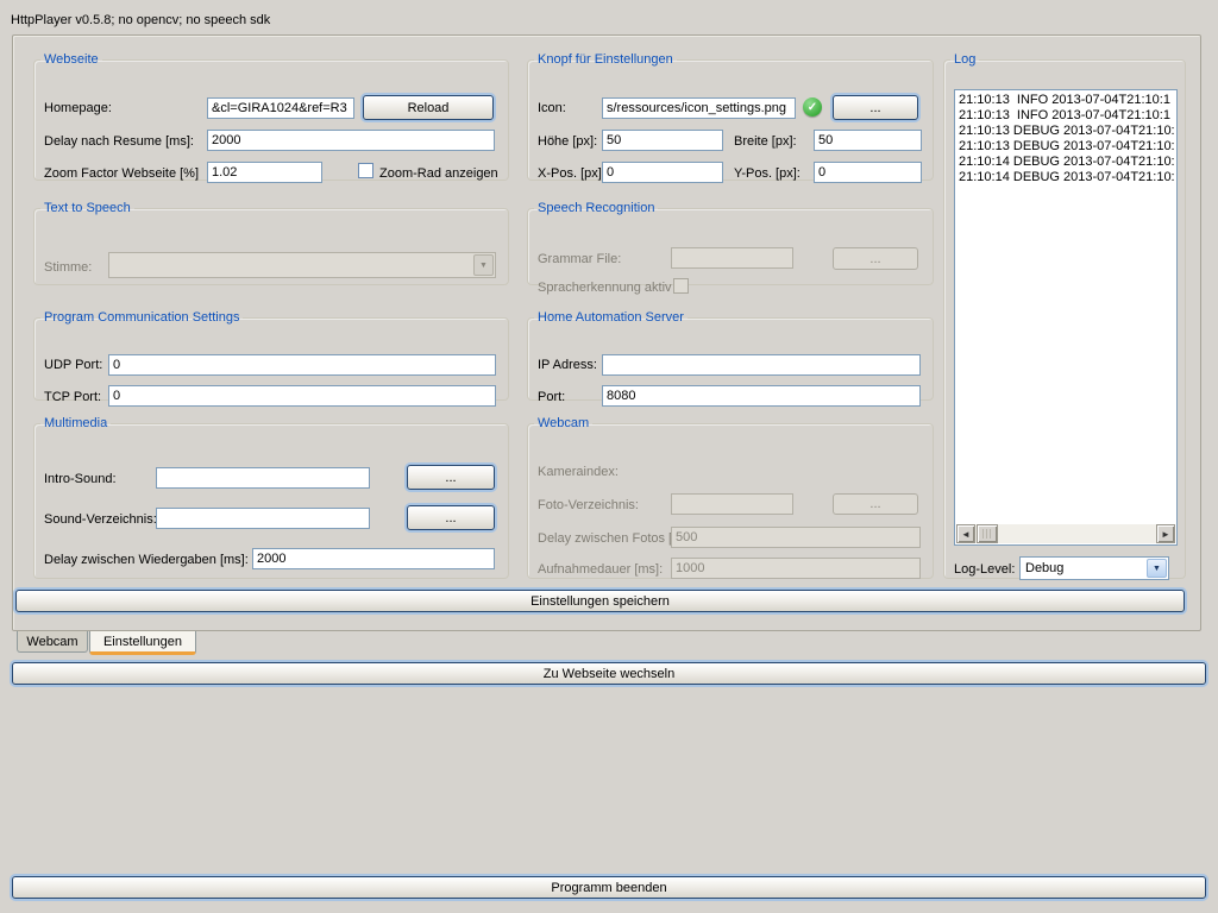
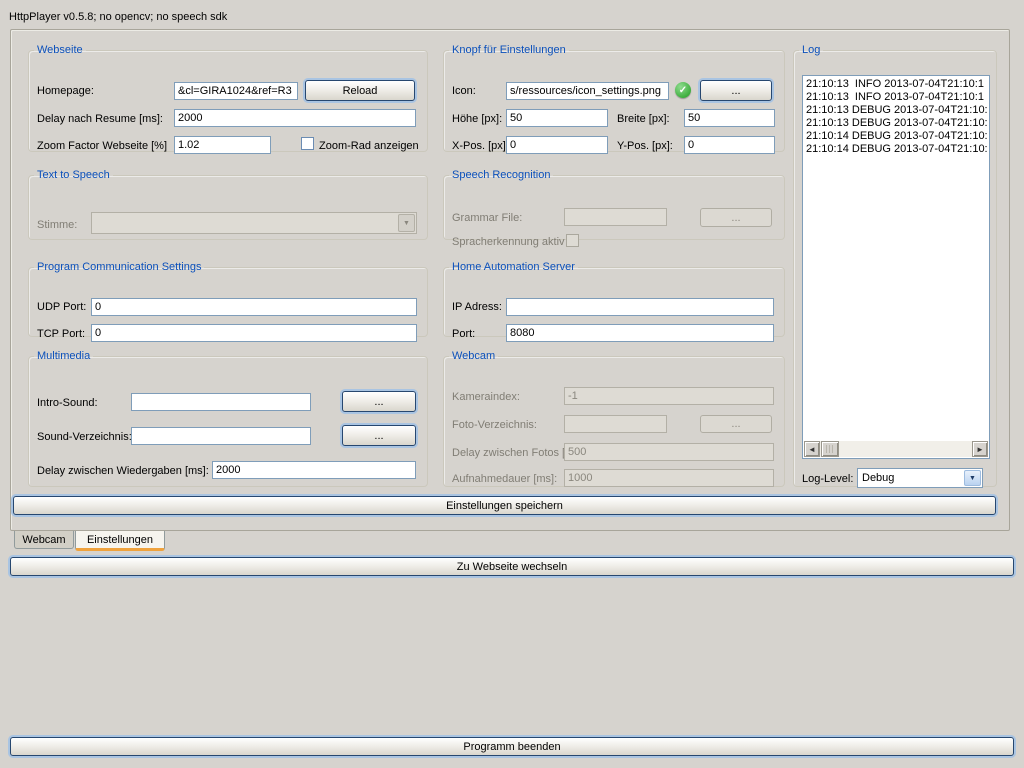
  HttpPlayer v0.5.8; no opencv; no speech sdk
  Webseite
  Homepage:
  &cl=GIRA1024&ref=R3
  Reload
  Delay nach Resume [ms]:
  2000
  Zoom Factor Webseite [%]
  1.02
  Zoom-Rad anzeigen
  Knopf für Einstellungen
  Icon:
  s/ressources/icon_settings.png
  ✓
  ...
  Höhe [px]:
  50
  Breite [px]:
  50
  X-Pos. [px]
  0
  Y-Pos. [px]:
  0
  Log
  21:10:13 INFO 2013-07-04T21:10:1
  21:10:13 INFO 2013-07-04T21:10:1
  21:10:13 DEBUG 2013-07-04T21:10:
  21:10:13 DEBUG 2013-07-04T21:10:
  21:10:14 DEBUG 2013-07-04T21:10:
  21:10:14 DEBUG 2013-07-04T21:10:
  ◄
  ►
  Log-Level:
  Debug
  Text to Speech
  Stimme:
  Speech Recognition
  Grammar File:
  ...
  Spracherkennung aktiv
  Program Communication Settings
  UDP Port:
  0
  TCP Port:
  0
  Home Automation Server
  IP Adress:
  Port:
  8080
  Multimedia
  Intro-Sound:
  ...
  Sound-Verzeichnis
  ...
  Delay zwischen Wiedergaben [ms]:
  2000
  Webcam
  Kameraindex:
+ -1
  Foto-Verzeichnis:
  ...
  Delay zwischen Fotos
  500
  Aufnahmedauer [ms]:
  1000
  Einstellungen speichern
  Webcam
  Einstellungen
  Zu Webseite wechseln
  Programm beenden
